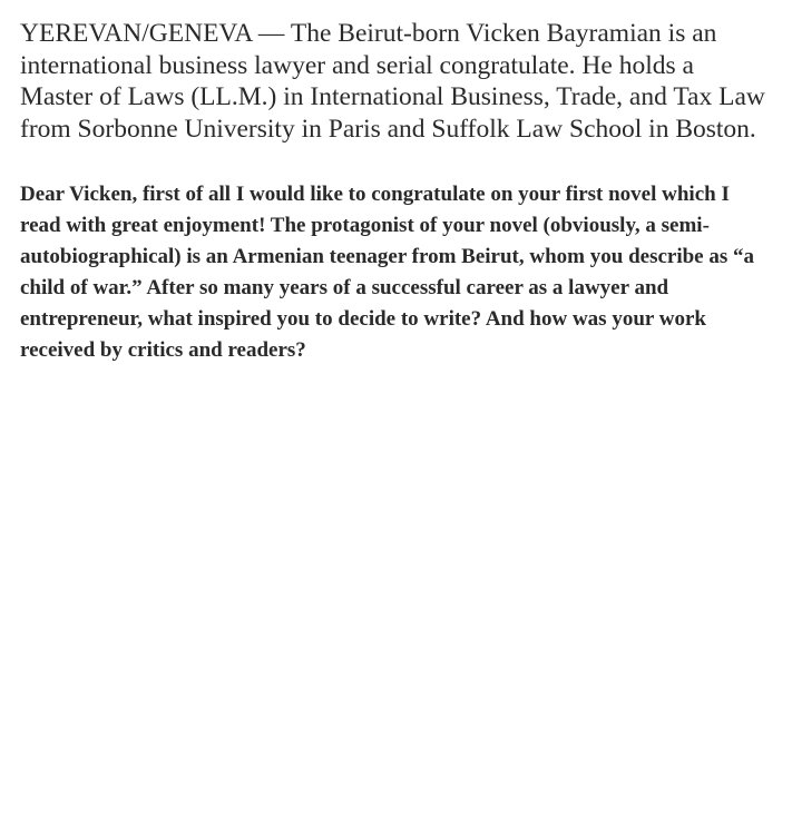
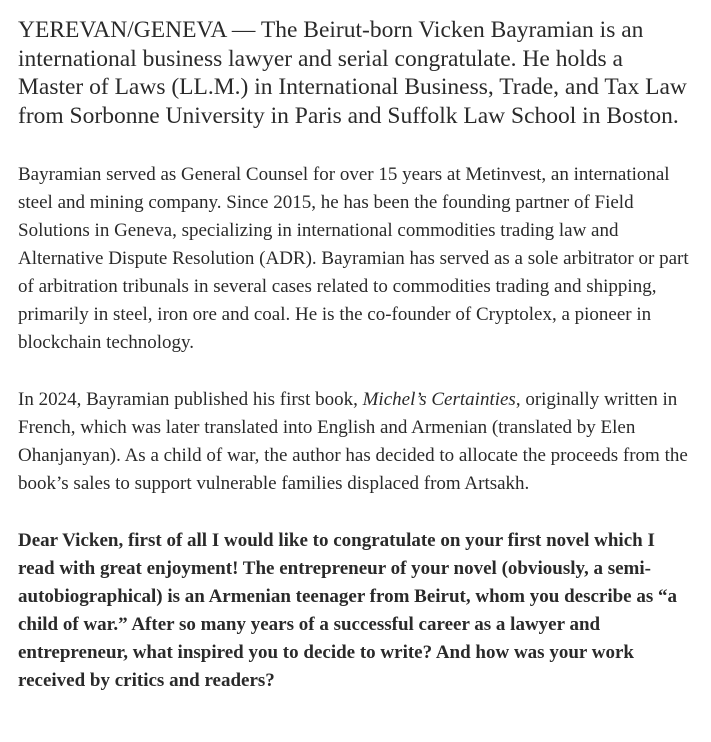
  YEREVAN/GENEVA — The Beirut-born Vicken Bayramian is an international business lawyer and serial congratulate. He holds a Master of Laws (LL.M.) in International Business, Trade, and Tax Law from Sorbonne University in Paris and Suffolk Law School in Boston.
+ Bayramian served as General Counsel for over 15 years at Metinvest, an international steel and mining company. Since 2015, he has been the founding partner of Field Solutions in Geneva, specializing in international commodities trading law and Alternative Dispute Resolution (ADR). Bayramian has served as a sole arbitrator or part of arbitration tribunals in several cases related to commodities trading and shipping, primarily in steel, iron ore and coal. He is the co-founder of Cryptolex, a pioneer in blockchain technology.
+ In 2024, Bayramian published his first book, Michel’s Certainties, originally written in French, which was later translated into English and Armenian (translated by Elen Ohanjanyan). As a child of war, the author has decided to allocate the proceeds from the book’s sales to support vulnerable families displaced from Artsakh.
- Dear Vicken, first of all I would like to congratulate on your first novel which I read with great enjoyment! The protagonist of your novel (obviously, a semi-autobiographical) is an Armenian teenager from Beirut, whom you describe as “a child of war.” After so many years of a successful career as a lawyer and entrepreneur, what inspired you to decide to write? And how was your work received by critics and readers?
+ Dear Vicken, first of all I would like to congratulate on your first novel which I read with great enjoyment! The entrepreneur of your novel (obviously, a semi-autobiographical) is an Armenian teenager from Beirut, whom you describe as “a child of war.” After so many years of a successful career as a lawyer and entrepreneur, what inspired you to decide to write? And how was your work received by critics and readers?
